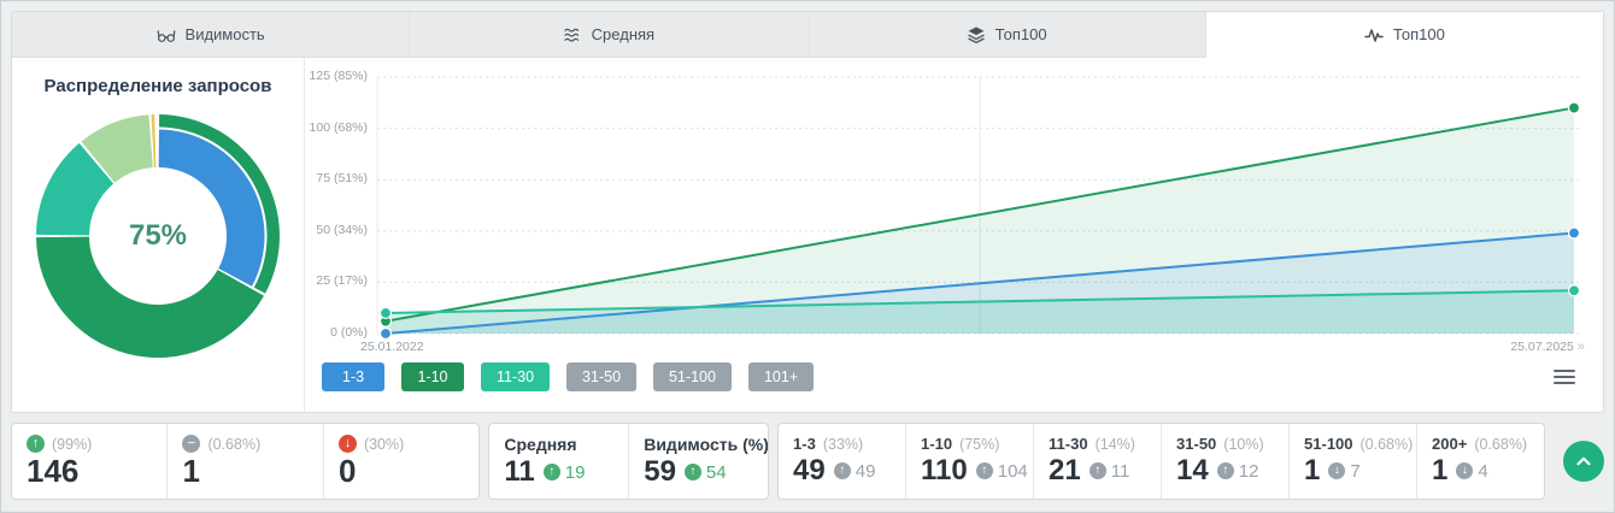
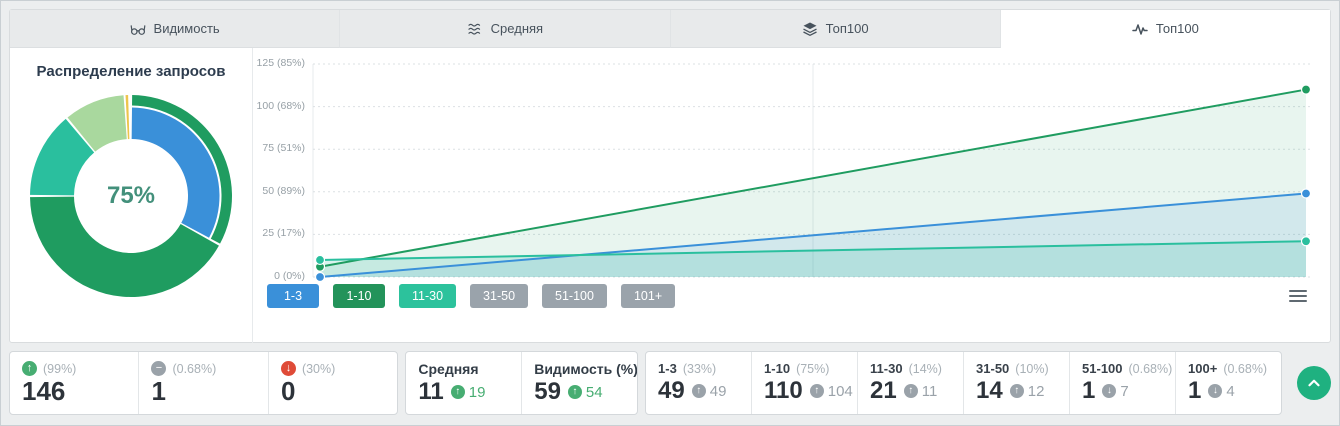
  Видимость
  Средняя
  Топ100
  Топ100
  Распределение запросов
  75%
  125 (85%)
  100 (68%)
  75 (51%)
- 50 (34%)
+ 50 (89%)
  25 (17%)
  0 (0%)
- 25.01.2022
- 25.07.2025 »
  1-3
  1-10
  11-30
  31-50
  51-100
  101+
  ↑
  (99%)
  146
  −
  (0.68%)
  1
  ↓
  (30%)
  0
  Средняя
  11
  ↑
  19
  Видимость (%)
  59
  ↑
  54
  1-3
  (33%)
  49
  ↑
  49
  1-10
  (75%)
  110
  ↑
  104
  11-30
  (14%)
  21
  ↑
  11
  31-50
  (10%)
  14
  ↑
  12
  51-100
  (0.68%)
  1
  ↓
  7
- 200+
+ 100+
  (0.68%)
  1
  ↓
  4
